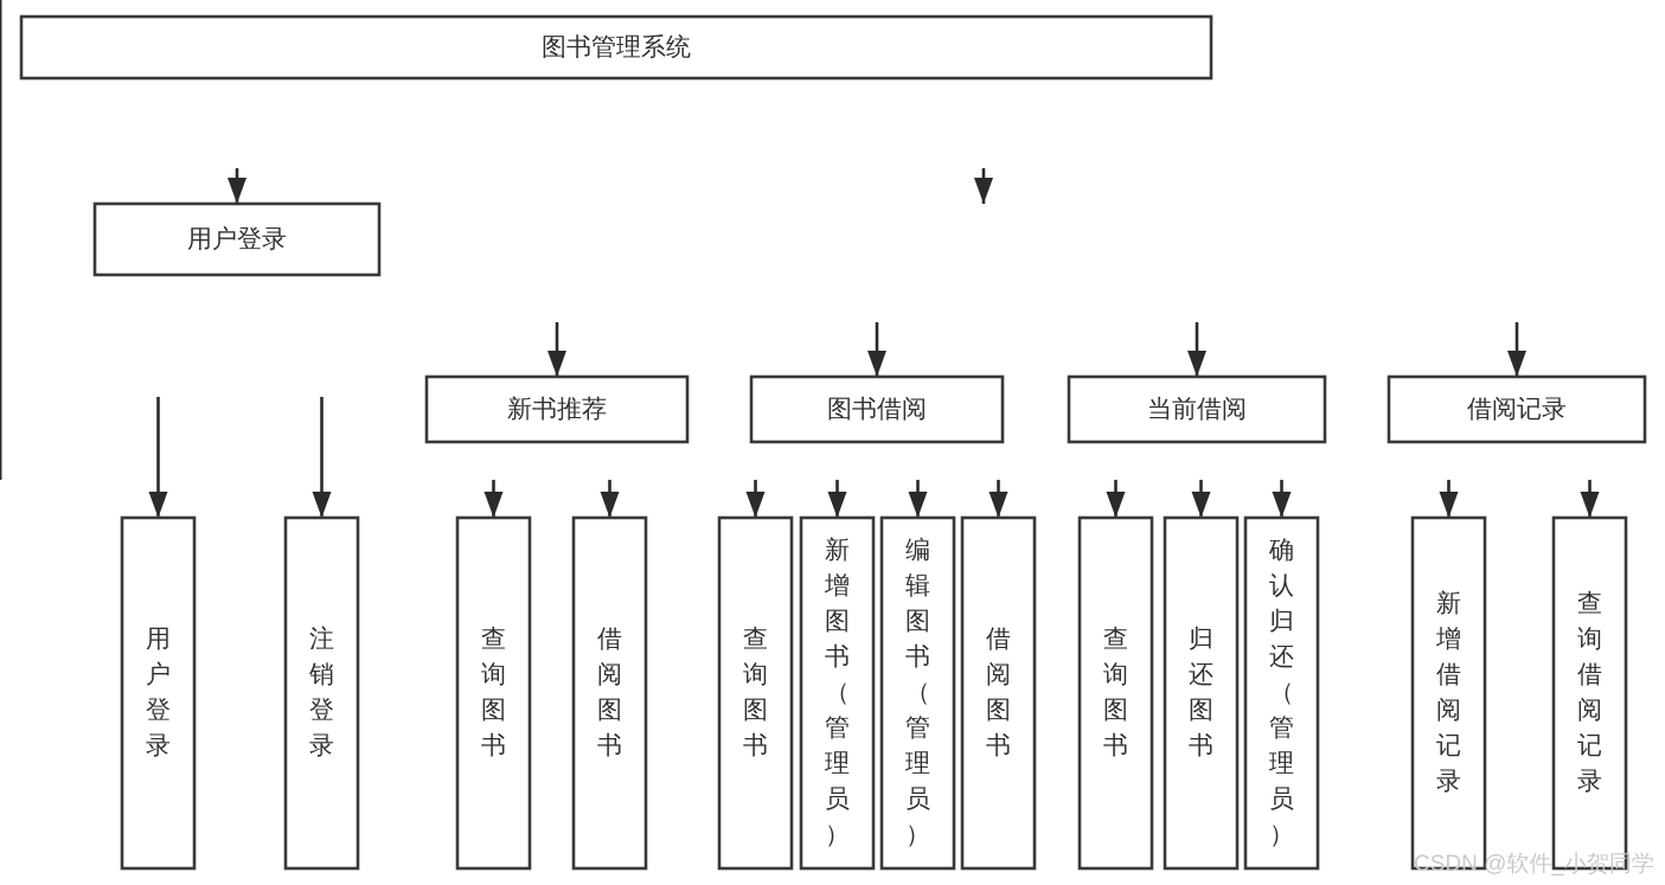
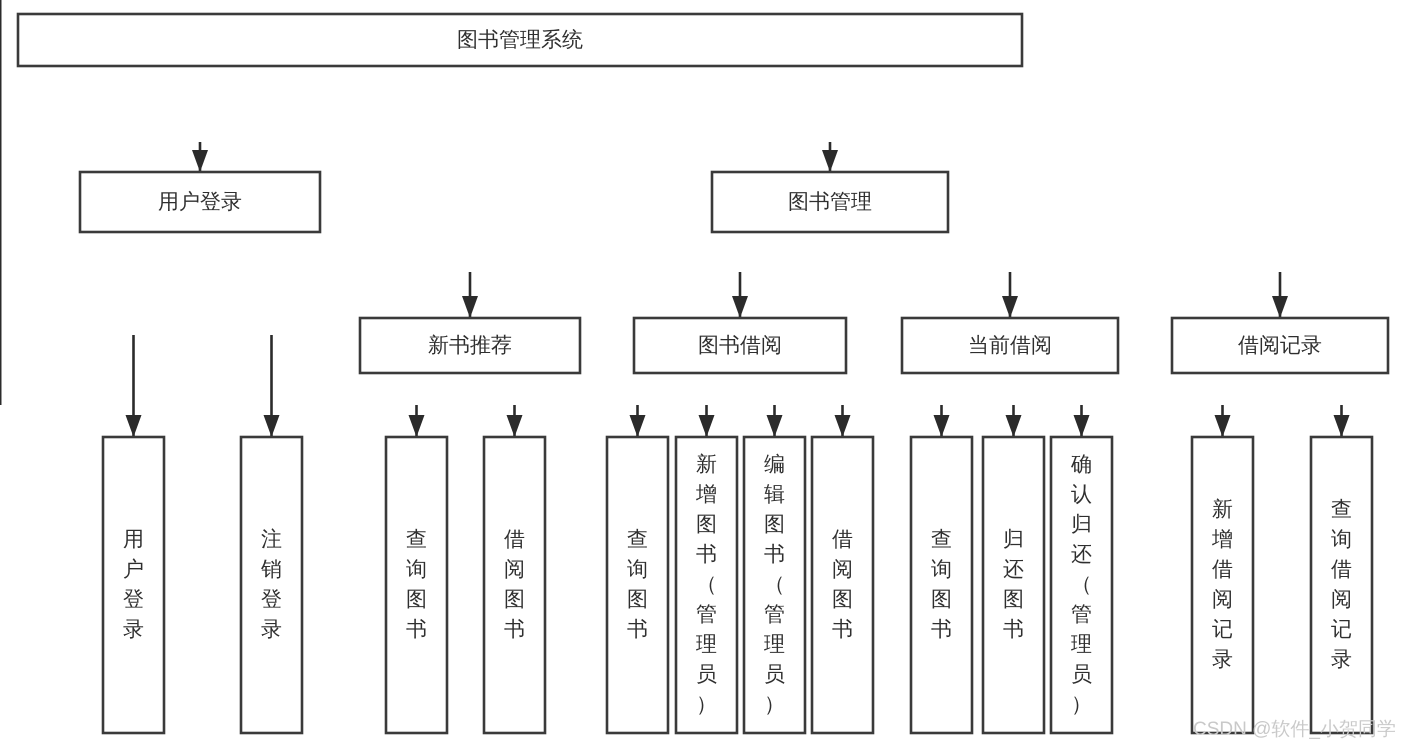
  图书管理系统
  用户登录
+ 图书管理
  新书推荐
  图书借阅
  当前借阅
  借阅记录
  用户登录
  注销登录
  查询图书
  借阅图书
  查询图书
  新增图书（管理员）
  编辑图书（管理员）
  借阅图书
  查询图书
  归还图书
  确认归还（管理员）
  新增借阅记录
  查询借阅记录
  CSDN @软件_小贺同学
